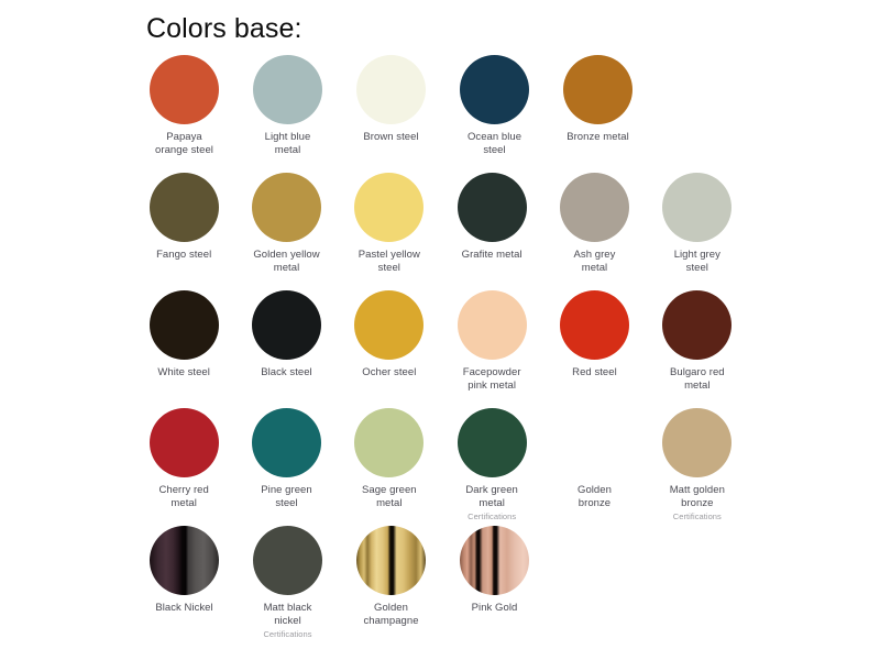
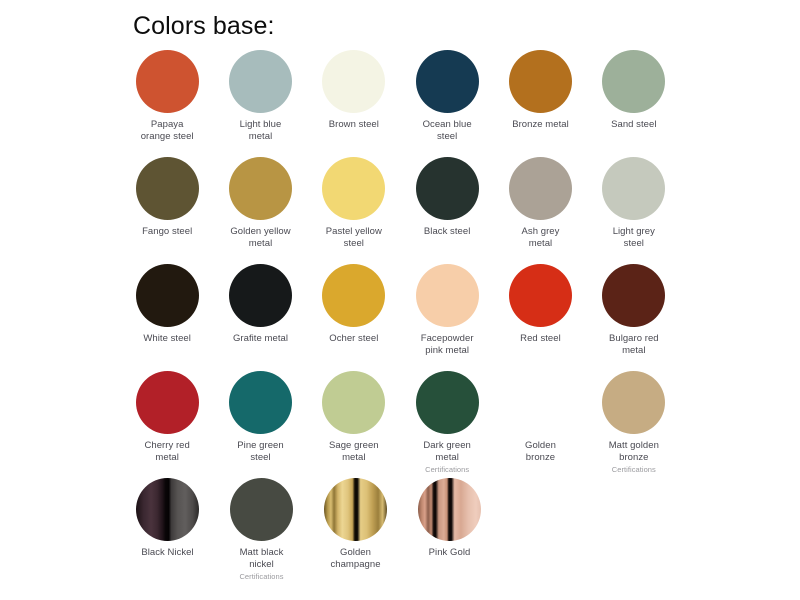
  Colors base:
  Papaya
  orange steel
  Light blue
  metal
  Brown steel
  Ocean blue
  steel
  Bronze metal
+ Sand steel
  Fango steel
  Golden yellow
  metal
  Pastel yellow
  steel
- Grafite metal
+ Black steel
  Ash grey
  metal
  Light grey
  steel
  White steel
- Black steel
+ Grafite metal
  Ocher steel
  Facepowder
  pink metal
  Red steel
  Bulgaro red
  metal
  Cherry red
  metal
  Pine green
  steel
  Sage green
  metal
  Dark green
  metal
  Certifications
  Golden
  bronze
  Matt golden
  bronze
  Certifications
  Black Nickel
  Matt black
  nickel
  Certifications
  Golden
  champagne
  Pink Gold
